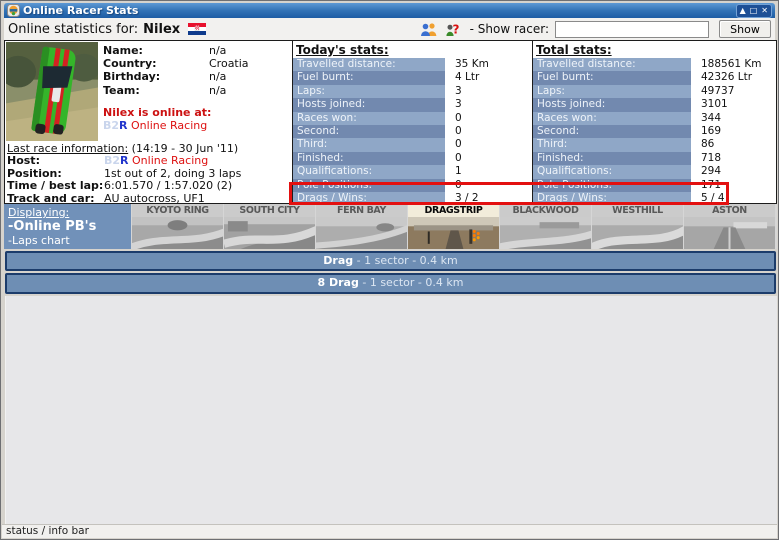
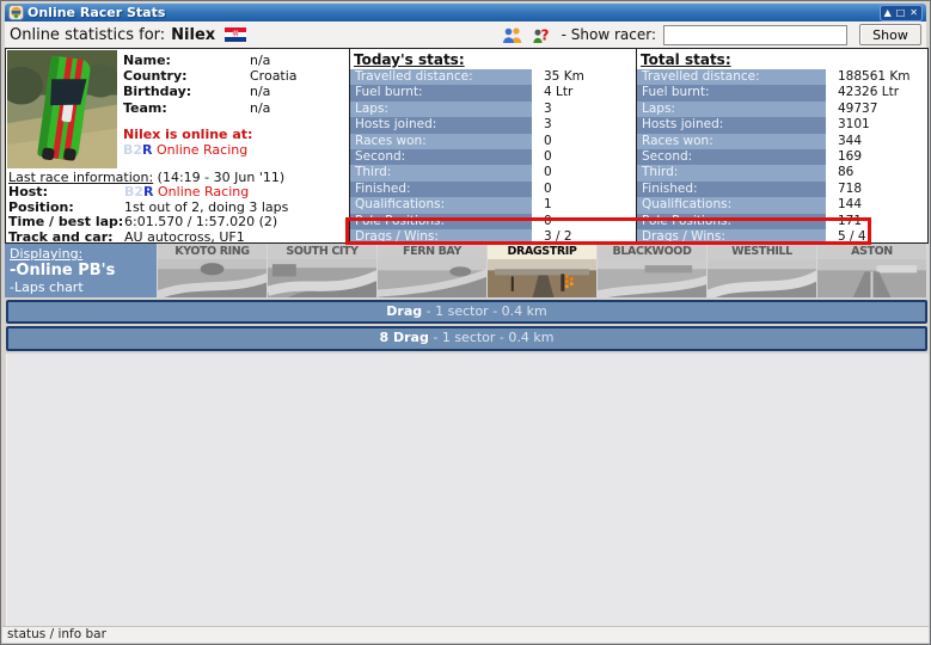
  Online Racer Stats
  ▲
  □
  ✕
  Online statistics for:
  Nilex
  ?
  - Show racer:
  Show
  Name: n/a
  Country: Croatia
  Birthday: n/a
  Team: n/a
  Nilex is online at:
  B2R Online Racing
  Last race information: (14:19 - 30 Jun '11)
  Host: B2R Online Racing
  Position: 1st out of 2, doing 3 laps
  Time / best lap:6:01.570 / 1:57.020 (2)
  Track and car: AU autocross, UF1
  Today's stats:
  Travelled distance:
  35 Km
  Fuel burnt:
  4 Ltr
  Laps:
  3
  Hosts joined:
  3
  Races won:
  0
  Second:
  0
  Third:
  0
  Finished:
  0
  Qualifications:
  1
  Pole Positions:
  0
  Drags / Wins:
  3 / 2
  Total stats:
  Travelled distance:
  188561 Km
  Fuel burnt:
  42326 Ltr
  Laps:
  49737
  Hosts joined:
  3101
  Races won:
  344
  Second:
  169
  Third:
  86
  Finished:
  718
  Qualifications:
- 294
+ 144
  Pole Positions:
  171
  Drags / Wins:
  5 / 4
  Displaying:
  -Online PB's
  -Laps chart
  KYOTO RING
  SOUTH CITY
  FERN BAY
  DRAGSTRIP
  BLACKWOOD
  WESTHILL
  ASTON
  Drag - 1 sector - 0.4 km
  8 Drag - 1 sector - 0.4 km
  status / info bar
